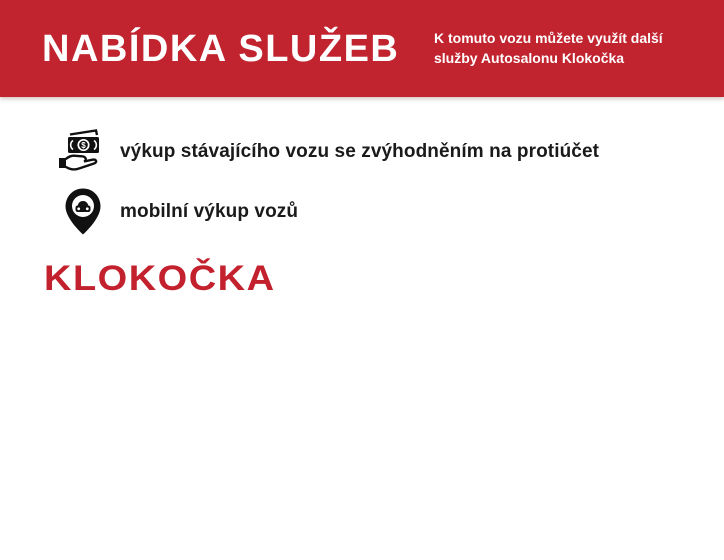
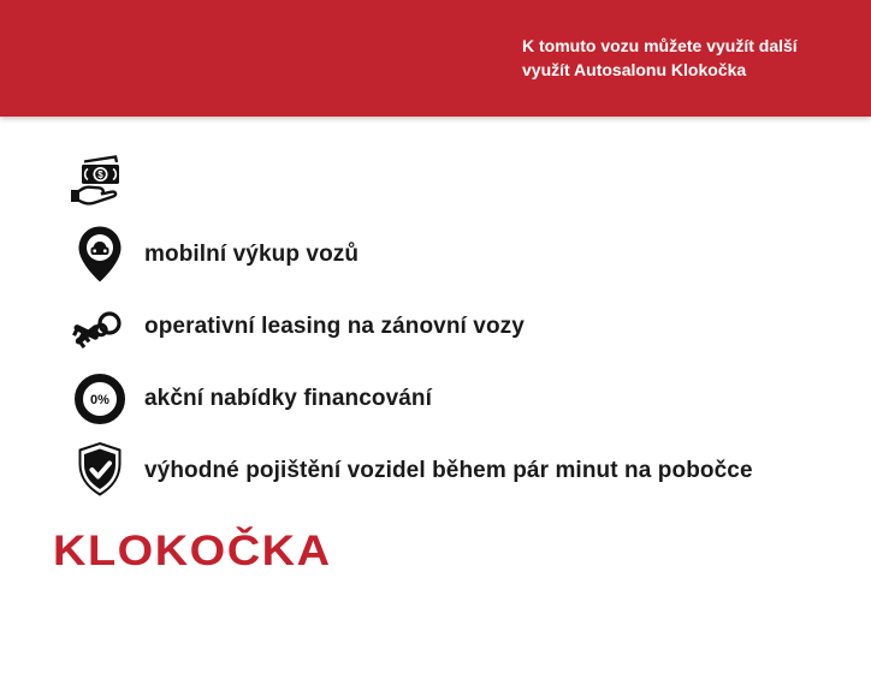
- NABÍDKA SLUŽEB
- K tomuto vozu můžete využít další služby Autosalonu Klokočka
+ K tomuto vozu můžete využít další využít Autosalonu Klokočka
  $
- výkup stávajícího vozu se zvýhodněním na protiúčet
  mobilní výkup vozů
+ operativní leasing na zánovní vozy
+ 0%
+ akční nabídky financování
+ výhodné pojištění vozidel během pár minut na pobočce
  KLOKOČKA
